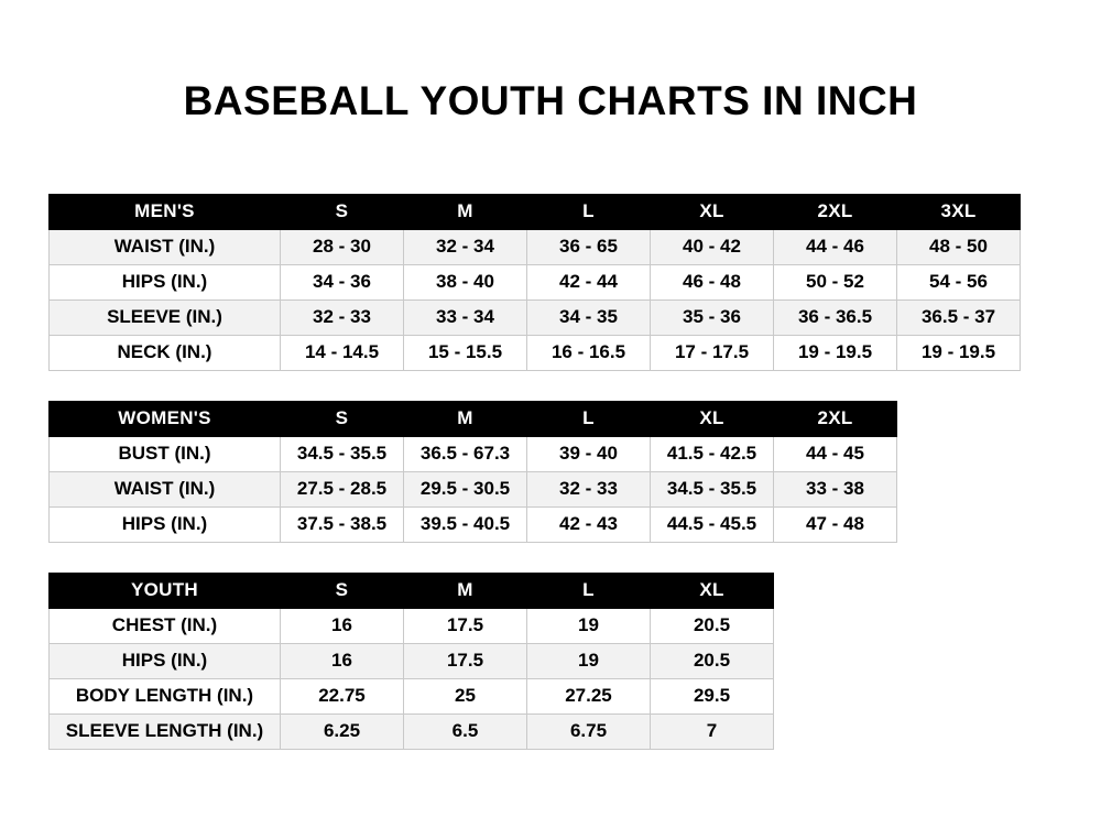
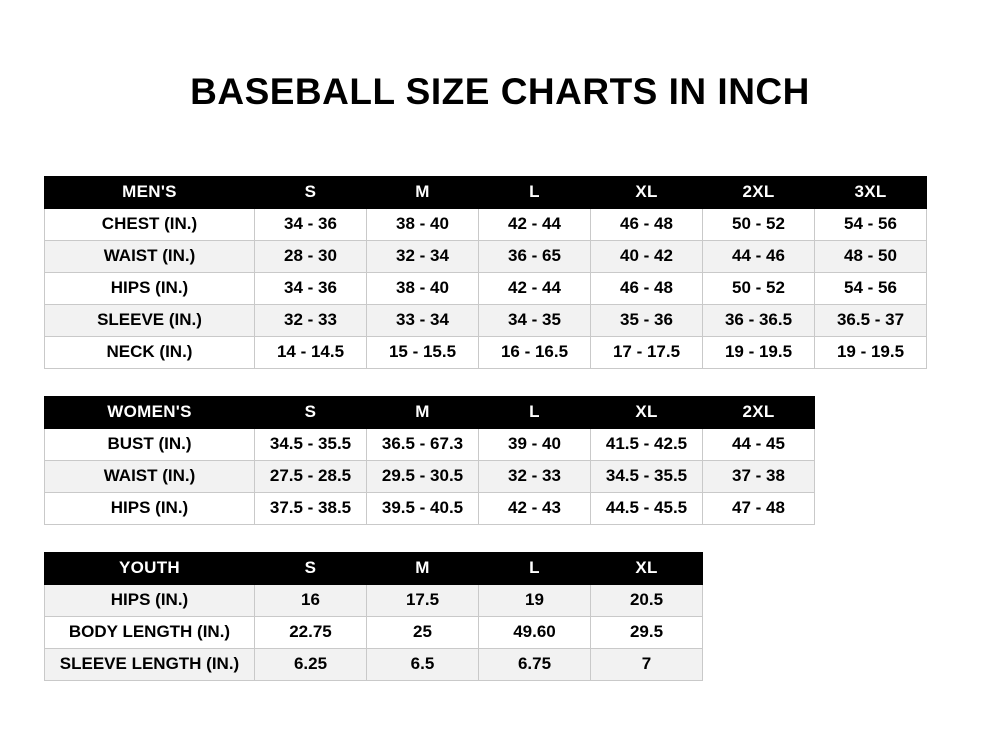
- BASEBALL YOUTH CHARTS IN INCH
+ BASEBALL SIZE CHARTS IN INCH
  MEN'S	S	M	L	XL	2XL	3XL
+ CHEST (IN.)	34 - 36	38 - 40	42 - 44	46 - 48	50 - 52	54 - 56
  WAIST (IN.)	28 - 30	32 - 34	36 - 65	40 - 42	44 - 46	48 - 50
  HIPS (IN.)	34 - 36	38 - 40	42 - 44	46 - 48	50 - 52	54 - 56
  SLEEVE (IN.)	32 - 33	33 - 34	34 - 35	35 - 36	36 - 36.5	36.5 - 37
  NECK (IN.)	14 - 14.5	15 - 15.5	16 - 16.5	17 - 17.5	19 - 19.5	19 - 19.5
  WOMEN'S	S	M	L	XL	2XL
  BUST (IN.)	34.5 - 35.5	36.5 - 67.3	39 - 40	41.5 - 42.5	44 - 45
- WAIST (IN.)	27.5 - 28.5	29.5 - 30.5	32 - 33	34.5 - 35.5	33 - 38
+ WAIST (IN.)	27.5 - 28.5	29.5 - 30.5	32 - 33	34.5 - 35.5	37 - 38
  HIPS (IN.)	37.5 - 38.5	39.5 - 40.5	42 - 43	44.5 - 45.5	47 - 48
  YOUTH	S	M	L	XL
- CHEST (IN.)	16	17.5	19	20.5
  HIPS (IN.)	16	17.5	19	20.5
- BODY LENGTH (IN.)	22.75	25	27.25	29.5
+ BODY LENGTH (IN.)	22.75	25	49.60	29.5
  SLEEVE LENGTH (IN.)	6.25	6.5	6.75	7
